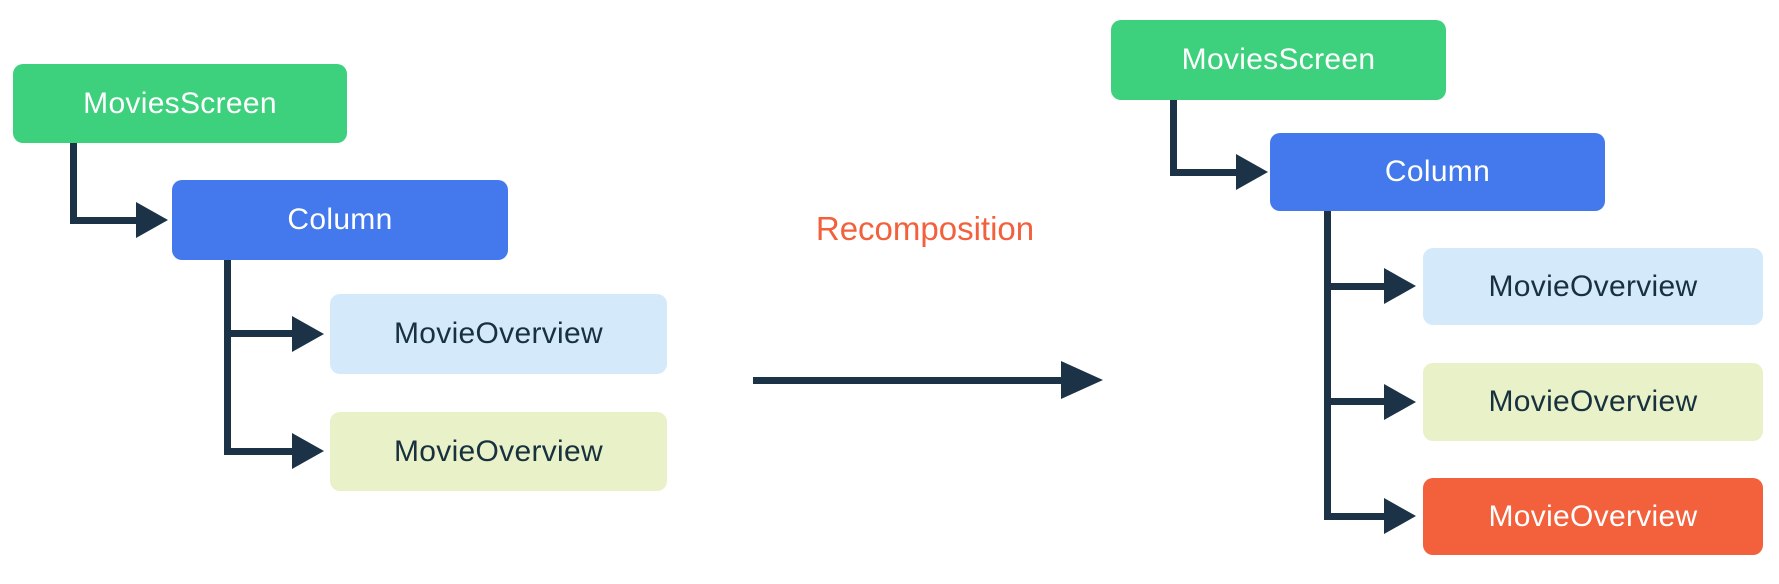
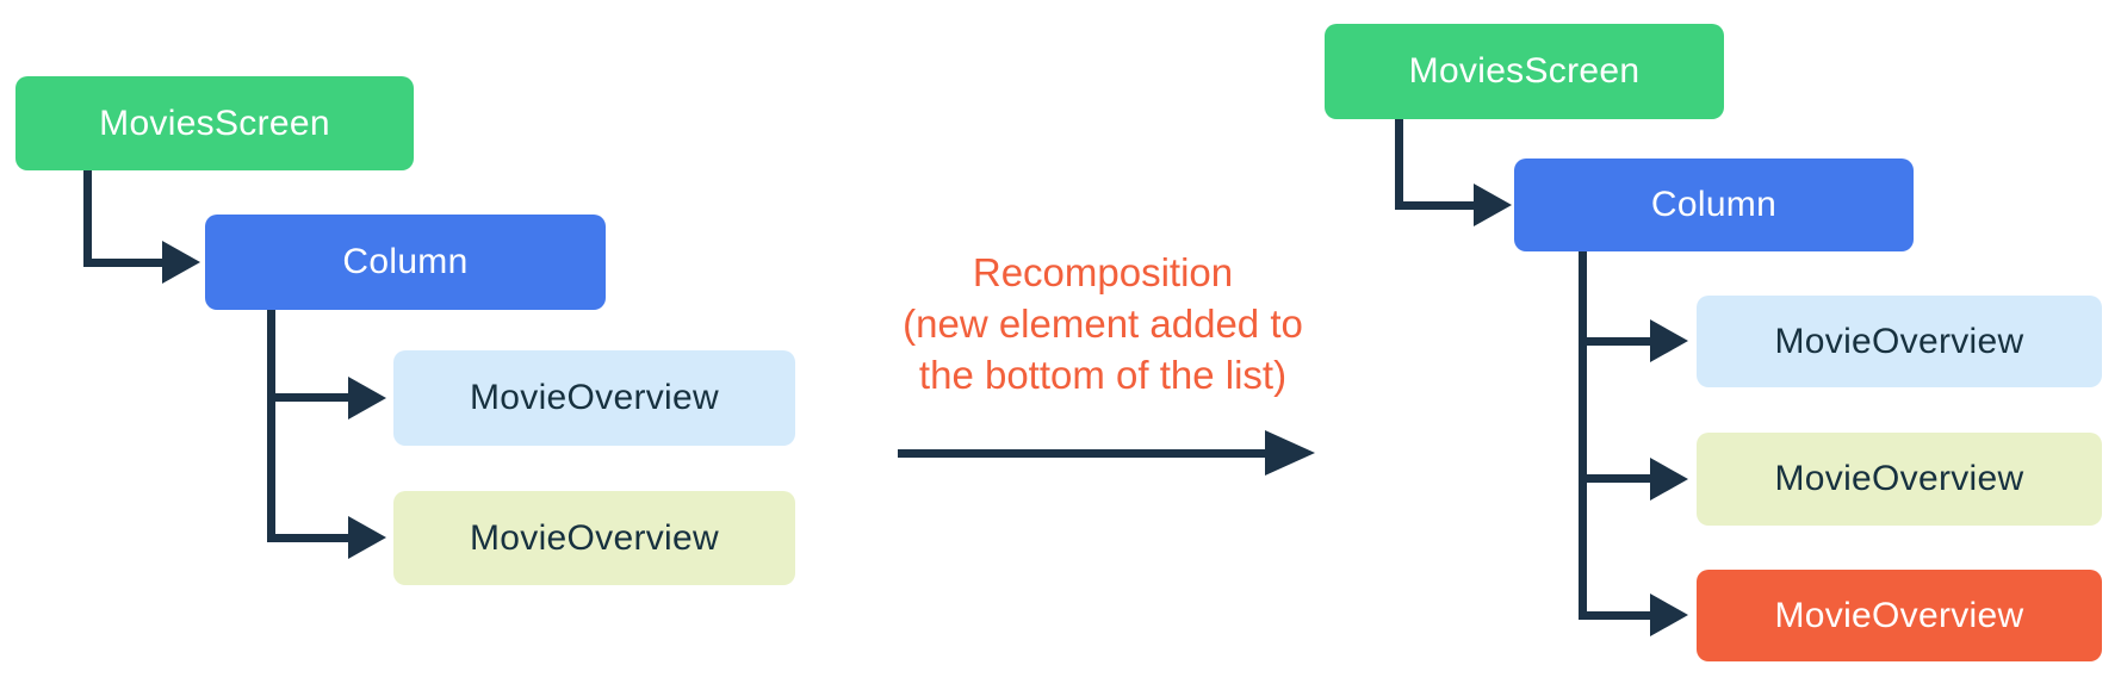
  MoviesScreen
  Column
  MovieOverview
  MovieOverview
  Recomposition
+ (new element added to
+ the bottom of the list)
  MoviesScreen
  Column
  MovieOverview
  MovieOverview
  MovieOverview
